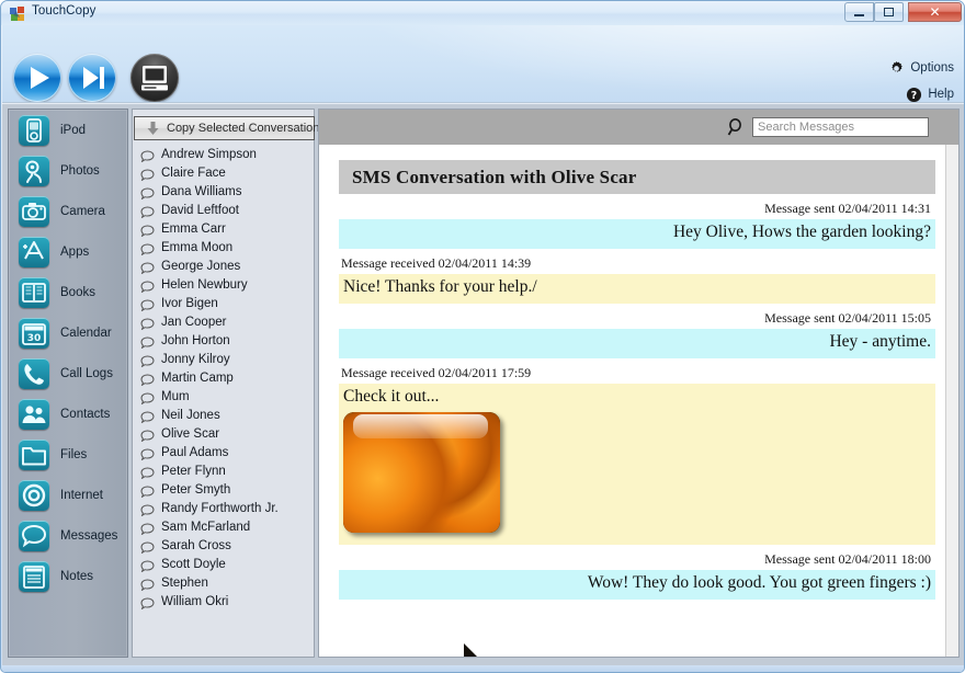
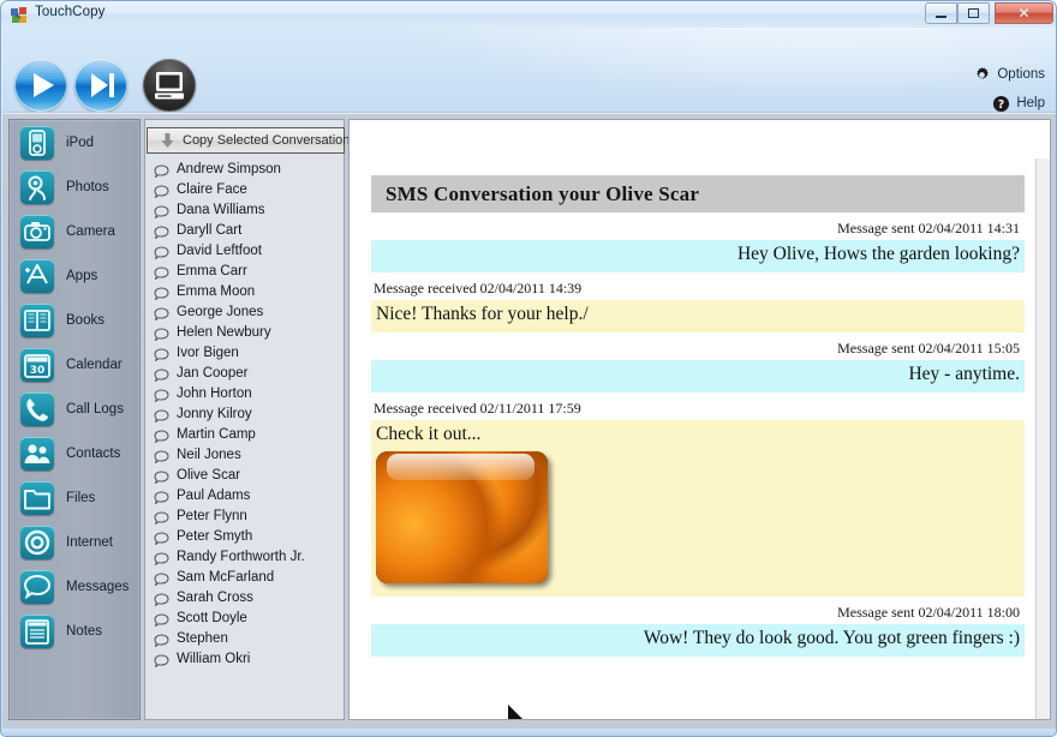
  TouchCopy
  ✕
  Options
  ?
  Help
  iPod
  Photos
  Camera
  Apps
  Books
  30
  Calendar
  Call Logs
  Contacts
  Files
  Internet
  Messages
  Notes
  Copy Selected Conversation
  Andrew Simpson
  Claire Face
  Dana Williams
+ Daryll Cart
  David Leftfoot
  Emma Carr
  Emma Moon
  George Jones
  Helen Newbury
  Ivor Bigen
  Jan Cooper
  John Horton
  Jonny Kilroy
  Martin Camp
- Mum
  Neil Jones
  Olive Scar
  Paul Adams
  Peter Flynn
  Peter Smyth
  Randy Forthworth Jr.
  Sam McFarland
  Sarah Cross
  Scott Doyle
  Stephen
  William Okri
- Search Messages
- SMS Conversation with Olive Scar
+ SMS Conversation your Olive Scar
  Message sent 02/04/2011 14:31
  Hey Olive, Hows the garden looking?
  Message received 02/04/2011 14:39
  Nice! Thanks for your help./
  Message sent 02/04/2011 15:05
  Hey - anytime.
- Message received 02/04/2011 17:59
+ Message received 02/11/2011 17:59
  Check it out...
  Message sent 02/04/2011 18:00
  Wow! They do look good. You got green fingers :)
